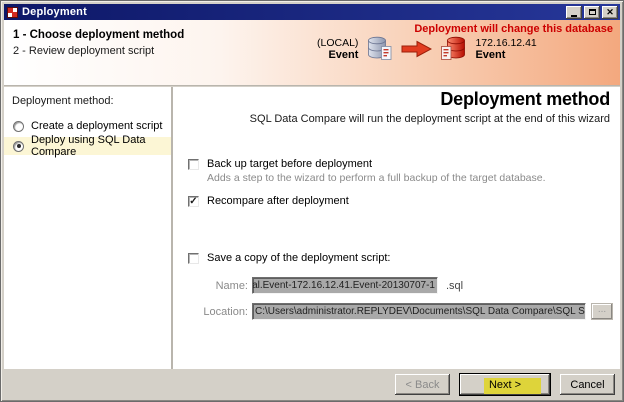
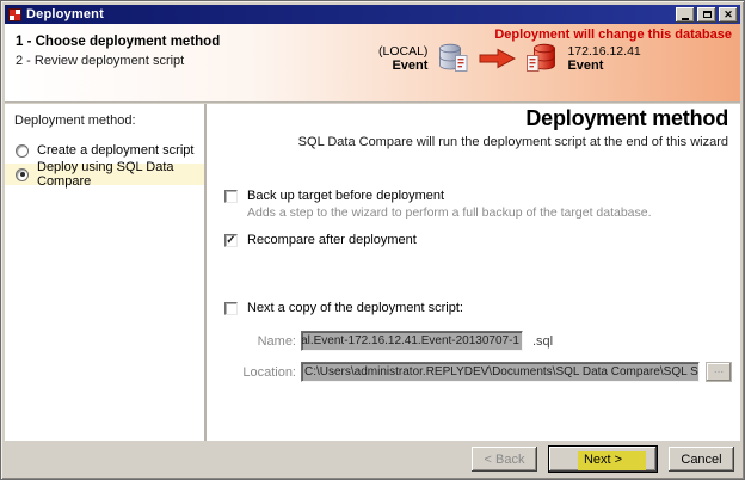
  Deployment
  ✕
  1 - Choose deployment method
  2 - Review deployment script
  Deployment will change this database
  (LOCAL)
  Event
  172.16.12.41
  Event
  Deployment method:
  Create a deployment script
  Deploy using SQL Data Compare
  Deployment method
  SQL Data Compare will run the deployment script at the end of this wizard
  Back up target before deployment
  Adds a step to the wizard to perform a full backup of the target database.
  ✓
  Recompare after deployment
- Save a copy of the deployment script:
+ Next a copy of the deployment script:
  Name:
  al.Event-172.16.12.41.Event-20130707-1
  .sql
  Location:
  C:\Users\administrator.REPLYDEV\Documents\SQL Data Compare\SQL S
  ...
  < Back
  Next >
  Cancel
